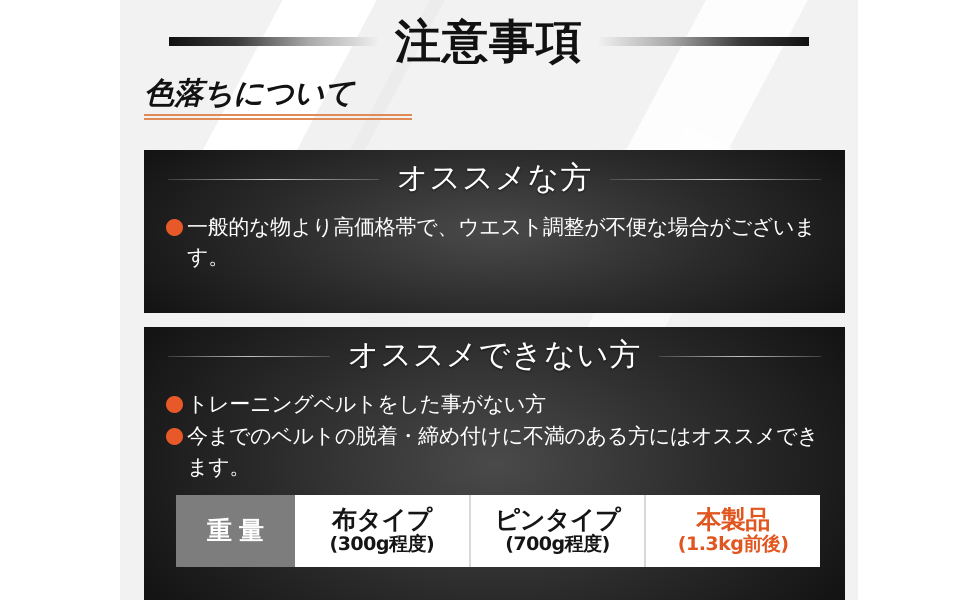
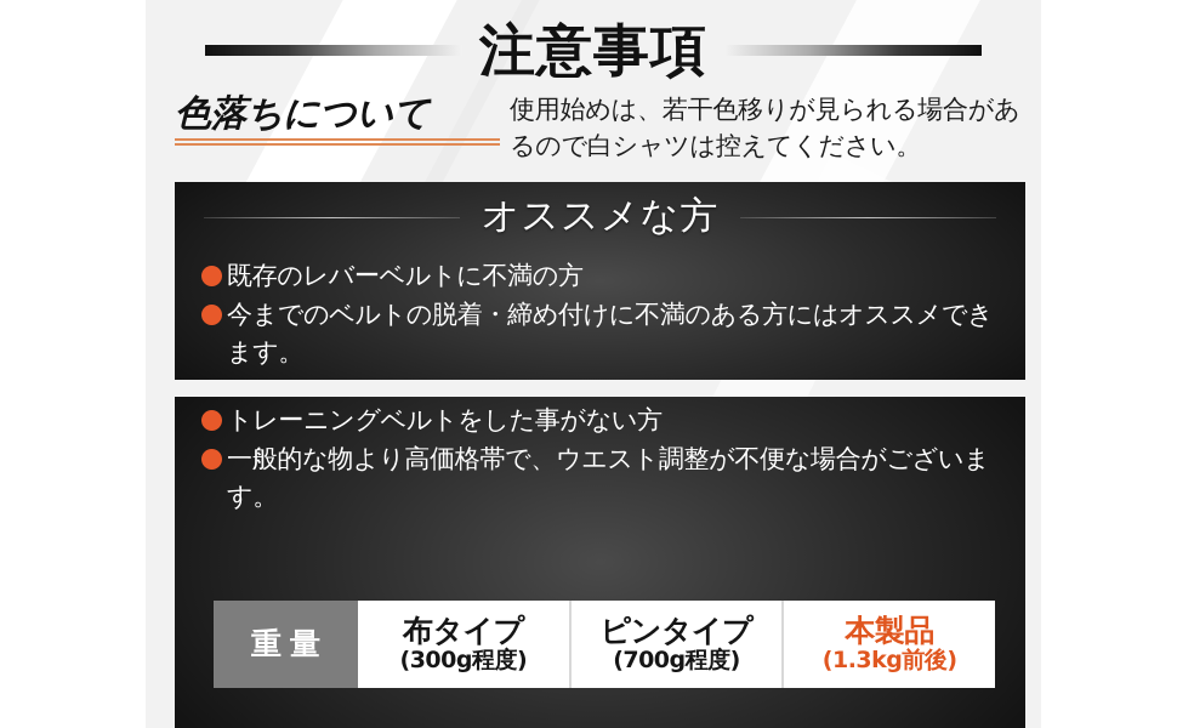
  注意事項
  色落ちについて
+ 使用始めは、若干色移りが見られる場合があるので白シャツは控えてください。
  オススメな方
+ 既存のレバーベルトに不満の方
- 一般的な物より高価格帯で、ウエスト調整が不便な場合がございます。
+ 今までのベルトの脱着・締め付けに不満のある方にはオススメできます。
- オススメできない方
  トレーニングベルトをした事がない方
- 今までのベルトの脱着・締め付けに不満のある方にはオススメできます。
+ 一般的な物より高価格帯で、ウエスト調整が不便な場合がございます。
  重量
  布タイプ
  (300g程度)
  ピンタイプ
  (700g程度)
  本製品
  (1.3kg前後)
